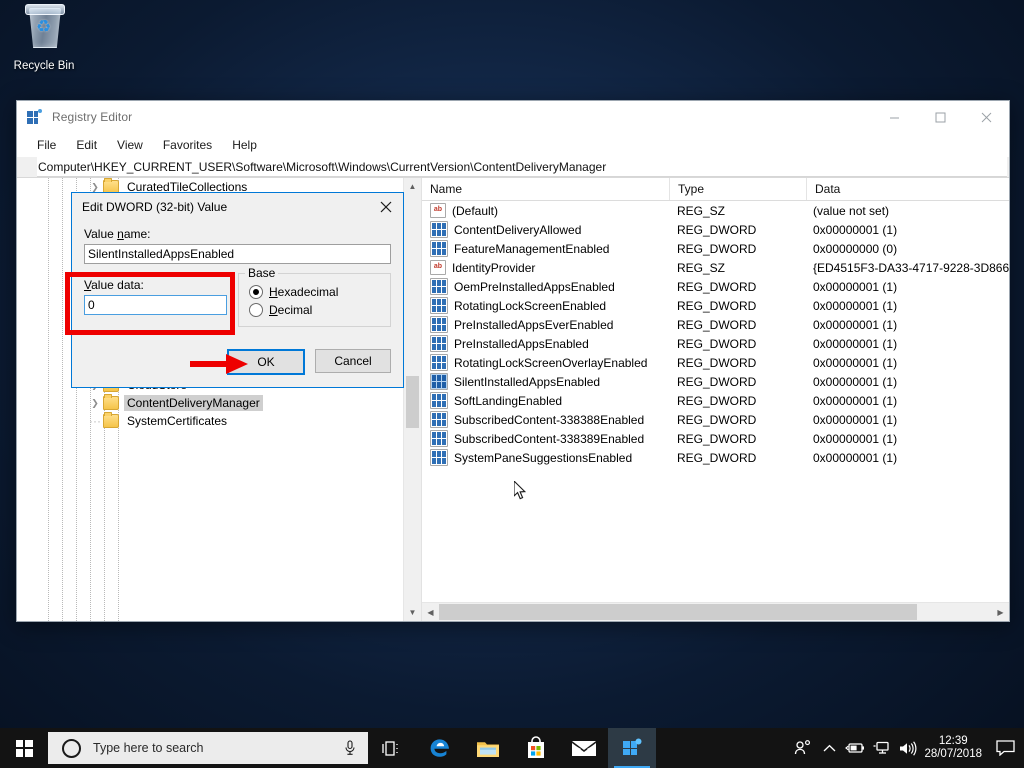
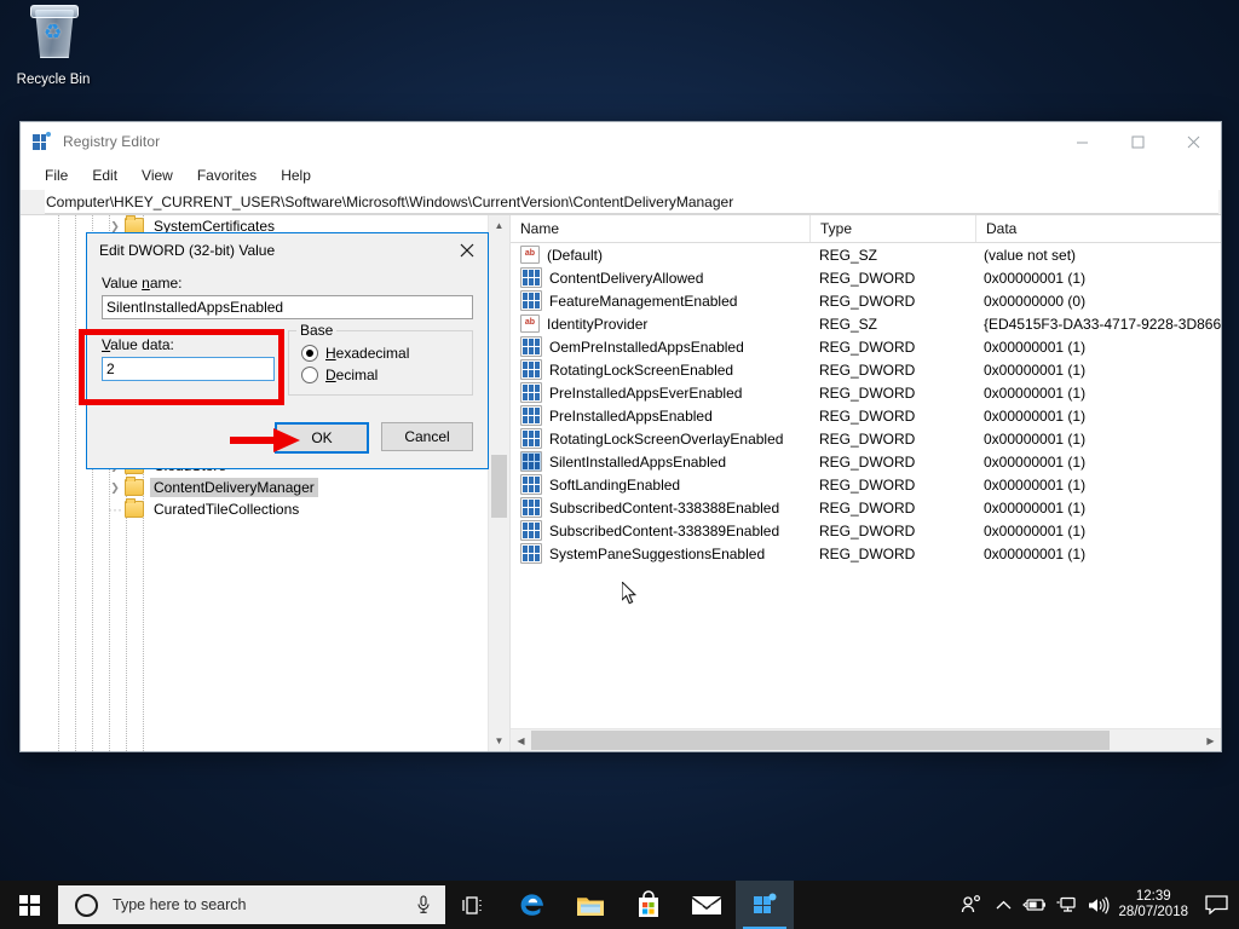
  ♻
  Recycle Bin
  Registry Editor
  File
  Edit
  View
  Favorites
  Help
  Computer\HKEY_CURRENT_USER\Software\Microsoft\Windows\CurrentVersion\ContentDeliveryManager
  ❯
- CuratedTileCollections
+ SystemCertificates
  ❯
  ContentDeliveryManager
  ···
- SystemCertificates
+ CuratedTileCollections
  ▲
  ▼
  Name
  Type
  Data
  (Default)
  REG_SZ
  (value not set)
  ContentDeliveryAllowed
  REG_DWORD
  0x00000001 (1)
  FeatureManagementEnabled
  REG_DWORD
  0x00000000 (0)
  IdentityProvider
  REG_SZ
  {ED4515F3-DA33-4717-9228-3D866
  OemPreInstalledAppsEnabled
  REG_DWORD
  0x00000001 (1)
  RotatingLockScreenEnabled
  REG_DWORD
  0x00000001 (1)
  PreInstalledAppsEverEnabled
  REG_DWORD
  0x00000001 (1)
  PreInstalledAppsEnabled
  REG_DWORD
  0x00000001 (1)
  RotatingLockScreenOverlayEnabled
  REG_DWORD
  0x00000001 (1)
  SilentInstalledAppsEnabled
  REG_DWORD
  0x00000001 (1)
  SoftLandingEnabled
  REG_DWORD
  0x00000001 (1)
  SubscribedContent-338388Enabled
  REG_DWORD
  0x00000001 (1)
  SubscribedContent-338389Enabled
  REG_DWORD
  0x00000001 (1)
  SystemPaneSuggestionsEnabled
  REG_DWORD
  0x00000001 (1)
  ◀
  ▶
  Edit DWORD (32-bit) Value
  Value name:
  SilentInstalledAppsEnabled
  Value data:
- 0
+ 2
  Base
  Hexadecimal
  Decimal
  OK
  Cancel
  Type here to search
  12:39
  28/07/2018
